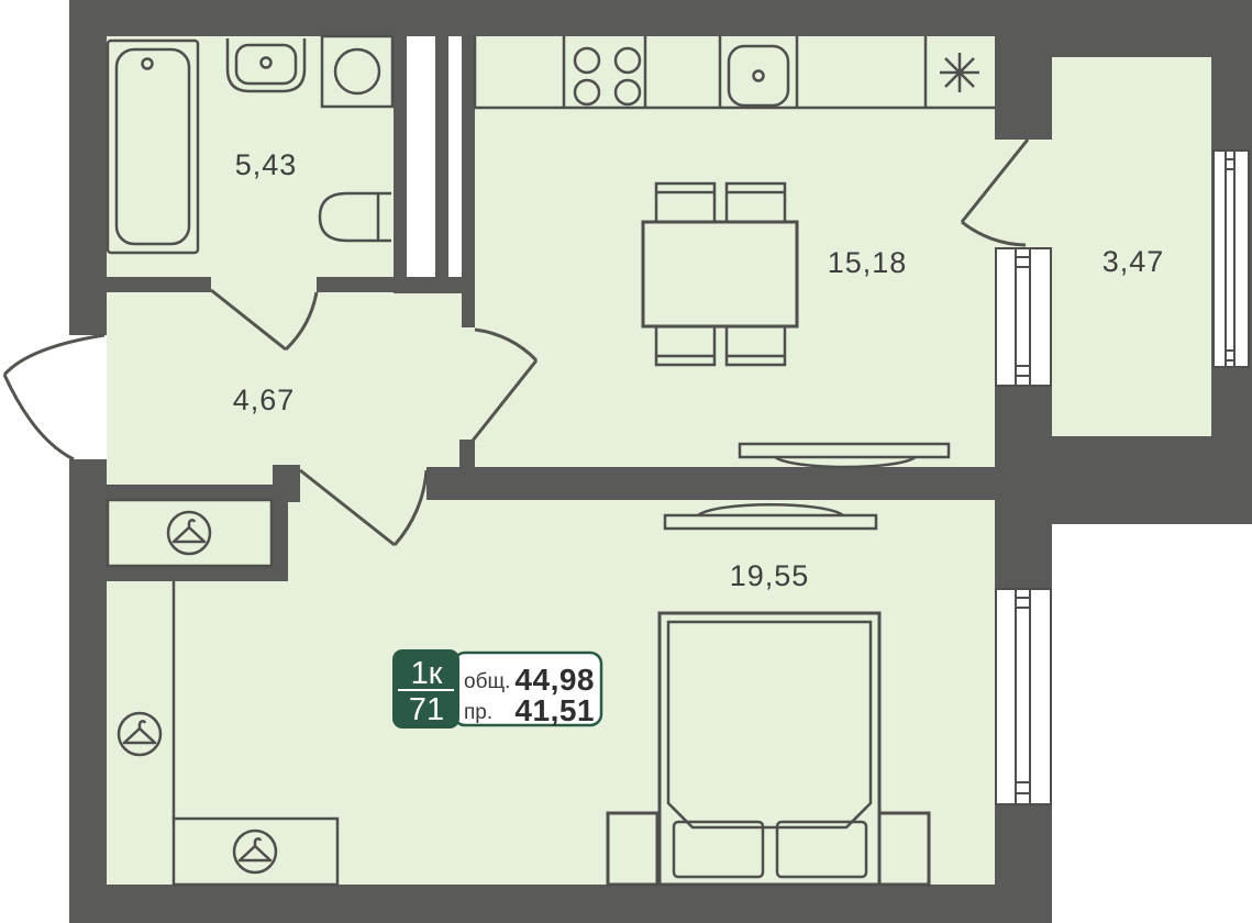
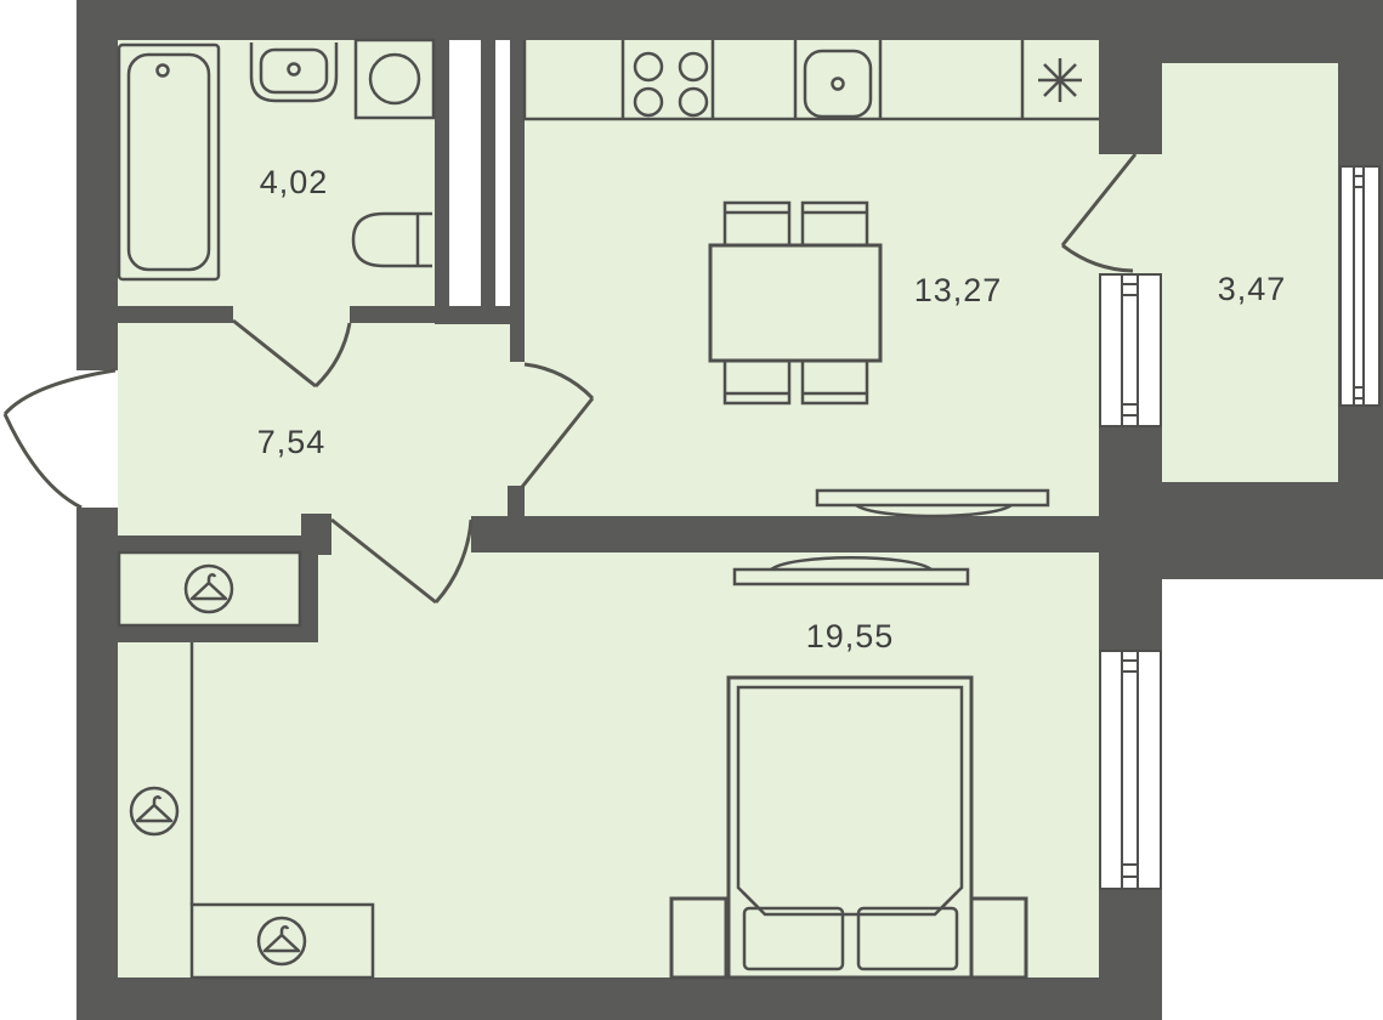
- 5,43
+ 4,02
- 4,67
+ 7,54
- 15,18
+ 13,27
  3,47
  19,55
- 1к
- 71
- общ.
- 44,98
- пр.
- 41,51
